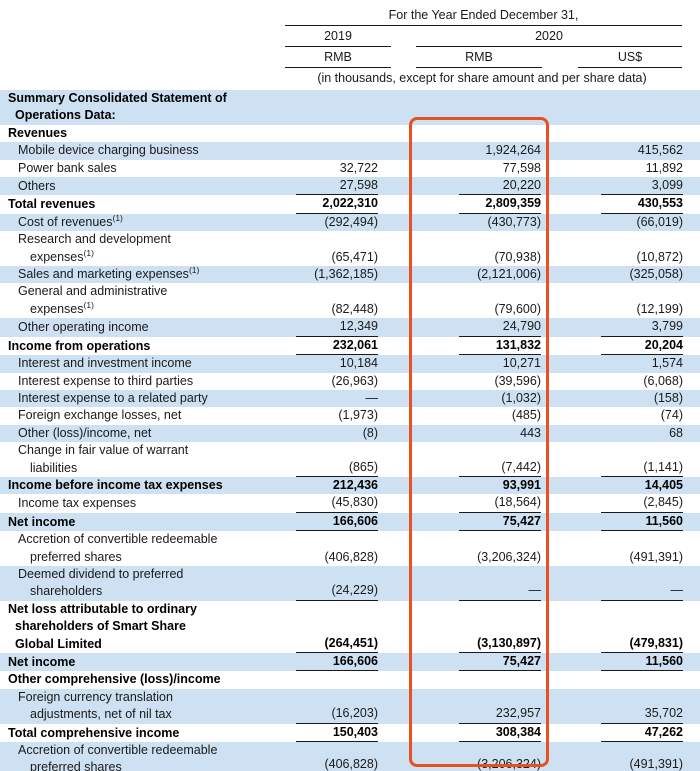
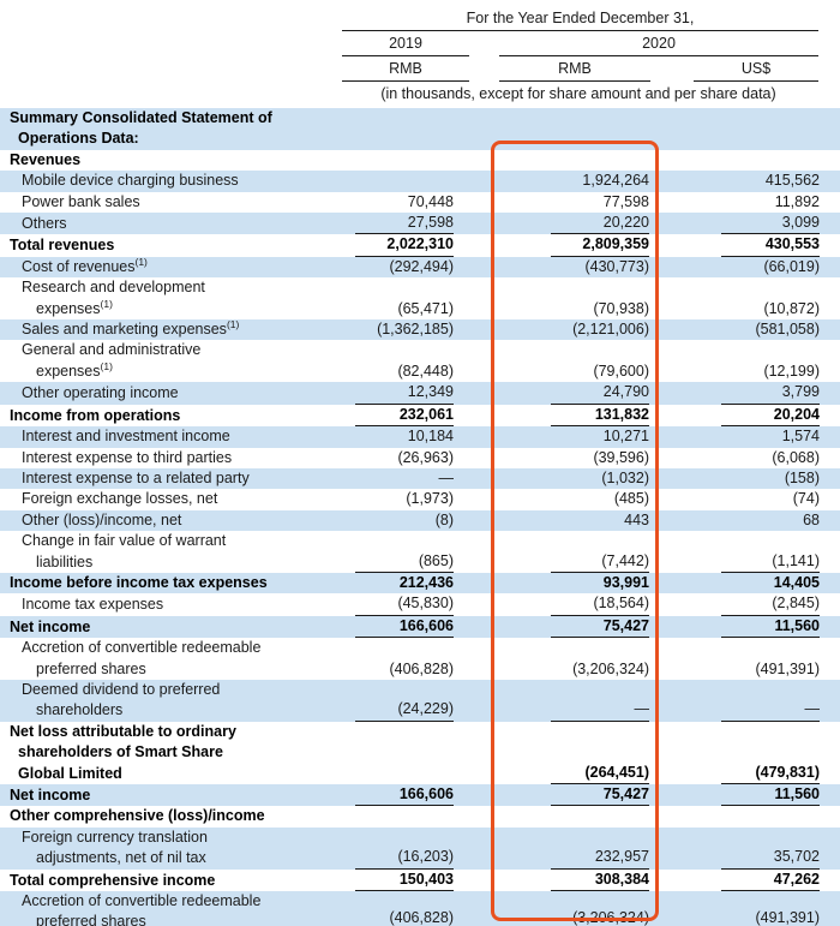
  For the Year Ended December 31,
  2019
  2020
  RMB
  RMB
  US$
  (in thousands, except for share amount and per share data)
  Summary Consolidated Statement of
  Operations Data:
  Revenues
  Mobile device charging business
  1,924,264
  415,562
  Power bank sales
- 32,722
+ 70,448
  77,598
  11,892
  Others
  27,598
  20,220
  3,099
  Total revenues
  2,022,310
  2,809,359
  430,553
  Cost of revenues(1)
  (292,494)
  (430,773)
  (66,019)
  Research and development
  expenses(1)
  (65,471)
  (70,938)
  (10,872)
  Sales and marketing expenses(1)
  (1,362,185)
  (2,121,006)
- (325,058)
+ (581,058)
  General and administrative
  expenses(1)
  (82,448)
  (79,600)
  (12,199)
  Other operating income
  12,349
  24,790
  3,799
  Income from operations
  232,061
  131,832
  20,204
  Interest and investment income
  10,184
  10,271
  1,574
  Interest expense to third parties
  (26,963)
  (39,596)
  (6,068)
  Interest expense to a related party
  —
  (1,032)
  (158)
  Foreign exchange losses, net
  (1,973)
  (485)
  (74)
  Other (loss)/income, net
  (8)
  443
  68
  Change in fair value of warrant
  liabilities
  (865)
  (7,442)
  (1,141)
  Income before income tax expenses
  212,436
  93,991
  14,405
  Income tax expenses
  (45,830)
  (18,564)
  (2,845)
  Net income
  166,606
  75,427
  11,560
  Accretion of convertible redeemable
  preferred shares
  (406,828)
  (3,206,324)
  (491,391)
  Deemed dividend to preferred
  shareholders
  (24,229)
  —
  —
  Net loss attributable to ordinary
  shareholders of Smart Share
  Global Limited
  (264,451)
- (3,130,897)
  (479,831)
  Net income
  166,606
  75,427
  11,560
  Other comprehensive (loss)/income
  Foreign currency translation
  adjustments, net of nil tax
  (16,203)
  232,957
  35,702
  Total comprehensive income
  150,403
  308,384
  47,262
  Accretion of convertible redeemable
  preferred shares
  (406,828)
  (3,206,324)
  (491,391)
